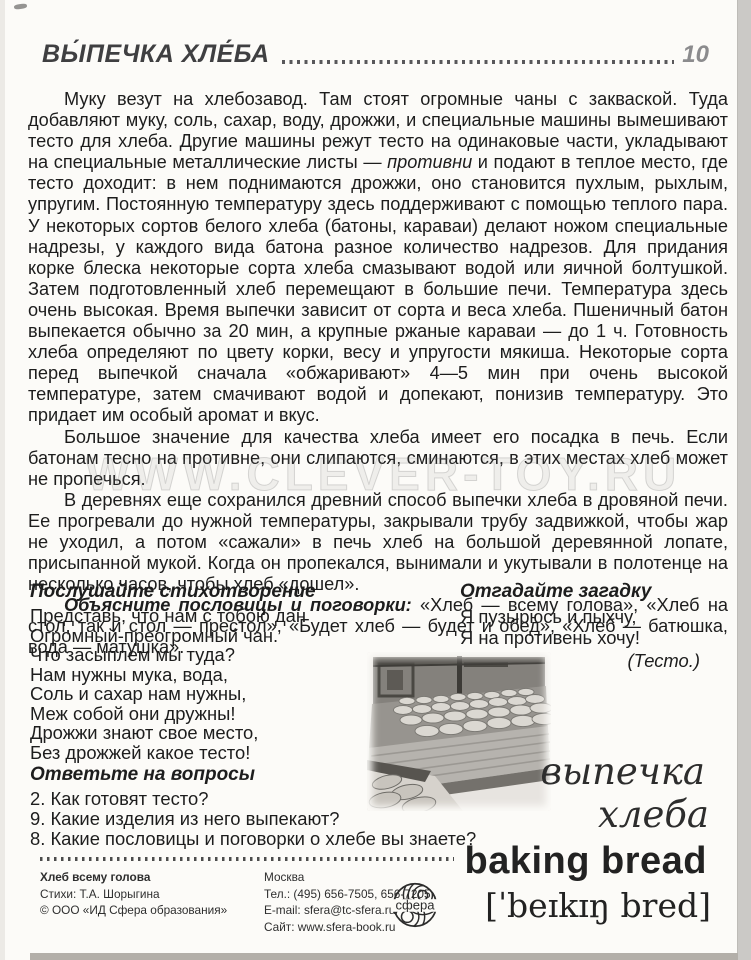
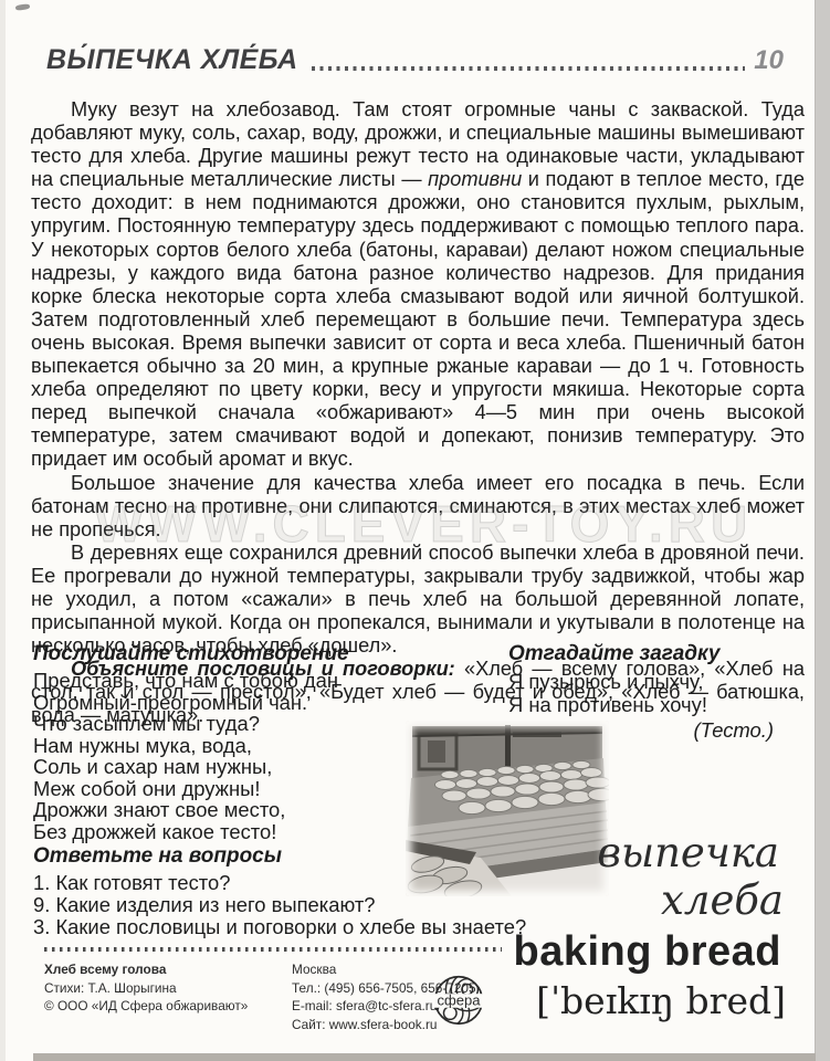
  ВЫ́ПЕЧКА ХЛЕ́БА
  10
  Муку везут на хлебозавод. Там стоят огромные чаны с закваской. Туда добавляют муку, соль, сахар, воду, дрожжи, и специальные машины вымешивают тесто для хлеба. Другие машины режут тесто на одинаковые части, укладывают на специальные металлические листы — противни и подают в теплое место, где тесто доходит: в нем поднимаются дрожжи, оно становится пухлым, рыхлым, упругим. Постоянную температуру здесь поддерживают с помощью теплого пара. У некоторых сортов белого хлеба (батоны, караваи) делают ножом специальные надрезы, у каждого вида батона разное количество надрезов. Для придания корке блеска некоторые сорта хлеба смазывают водой или яичной болтушкой. Затем подготовленный хлеб перемещают в большие печи. Температура здесь очень высокая. Время выпечки зависит от сорта и веса хлеба. Пшеничный батон выпекается обычно за 20 мин, а крупные ржаные караваи — до 1 ч. Готовность хлеба определяют по цвету корки, весу и упругости мякиша. Некоторые сорта перед выпечкой сначала «обжаривают» 4—5 мин при очень высокой температуре, затем смачивают водой и допекают, понизив температуру. Это придает им особый аромат и вкус.
  Большое значение для качества хлеба имеет его посадка в печь. Если батонам тесно на противне, они слипаются, сминаются, в этих местах хлеб может не пропечься.
  В деревнях еще сохранился древний способ выпечки хлеба в дровяной печи. Ее прогревали до нужной температуры, закрывали трубу задвижкой, чтобы жар не уходил, а потом «сажали» в печь хлеб на большой деревянной лопате, присыпанной мукой. Когда он пропекался, вынимали и укутывали в полотенце на несколько часов, чтобы хлеб «дошел».
  Объясните пословицы и поговорки: «Хлеб — всему голова», «Хлеб на стол, так и стол — престол», «Будет хлеб — будет и обед», «Хлеб — батюшка, вода — матушка».
  WWW.CLEVER-TOY.RU
  Послушайте стихотворение
  Представь, что нам с тобою дан
  Огромный-преогромный чан.
  Что засыплем мы туда?
  Нам нужны мука, вода,
  Соль и сахар нам нужны,
  Меж собой они дружны!
  Дрожжи знают свое место,
  Без дрожжей какое тесто!
  Отгадайте загадку
  Я пузырюсь и пыхчу,
  Я на противень хочу!
  (Тесто.)
  Ответьте на вопросы
- 2. Как готовят тесто?
+ 1. Как готовят тесто?
  9. Какие изделия из него выпекают?
- 8. Какие пословицы и поговорки о хлебе вы знаете?
+ 3. Какие пословицы и поговорки о хлебе вы знаете?
  выпечка
  хлеба
  baking bread
  [ˈbeɪkɪŋ bred]
  Хлеб всему голова
  Стихи: Т.А. Шорыгина
- © ООО «ИД Сфера образования»
+ © ООО «ИД Сфера обжаривают»
  Москва
  Тел.: (495) 656-7505, 65-720
  E-mail: sfera@tc-sfera.r
  Сайт: www.sfera-book.ru
  сфера
